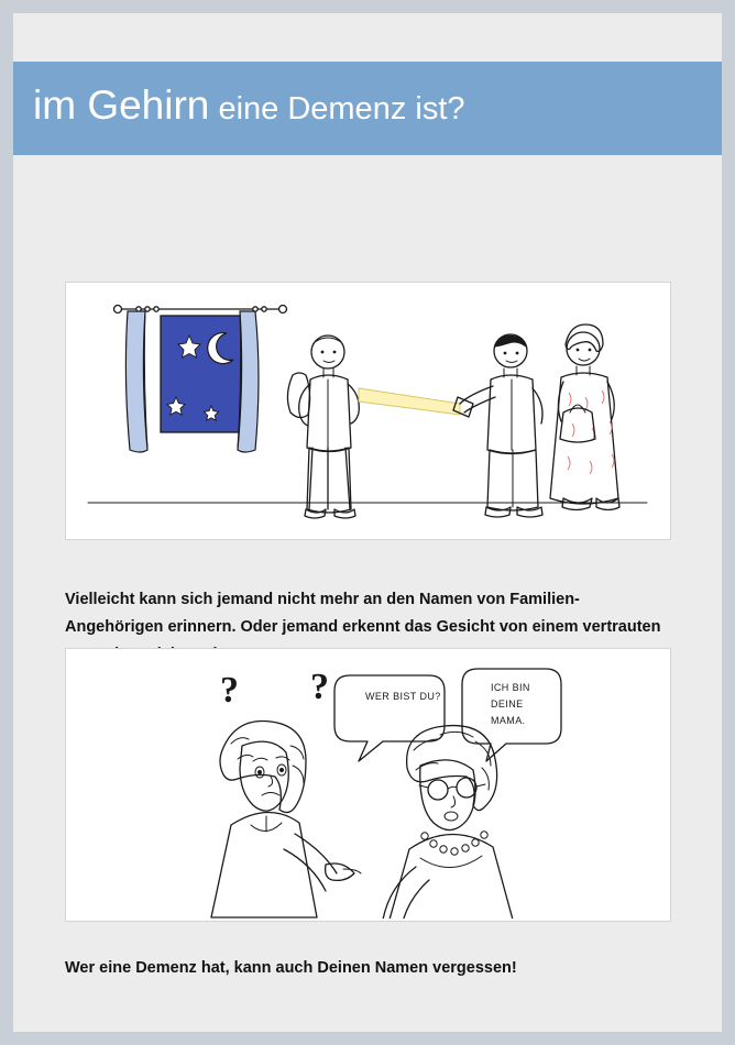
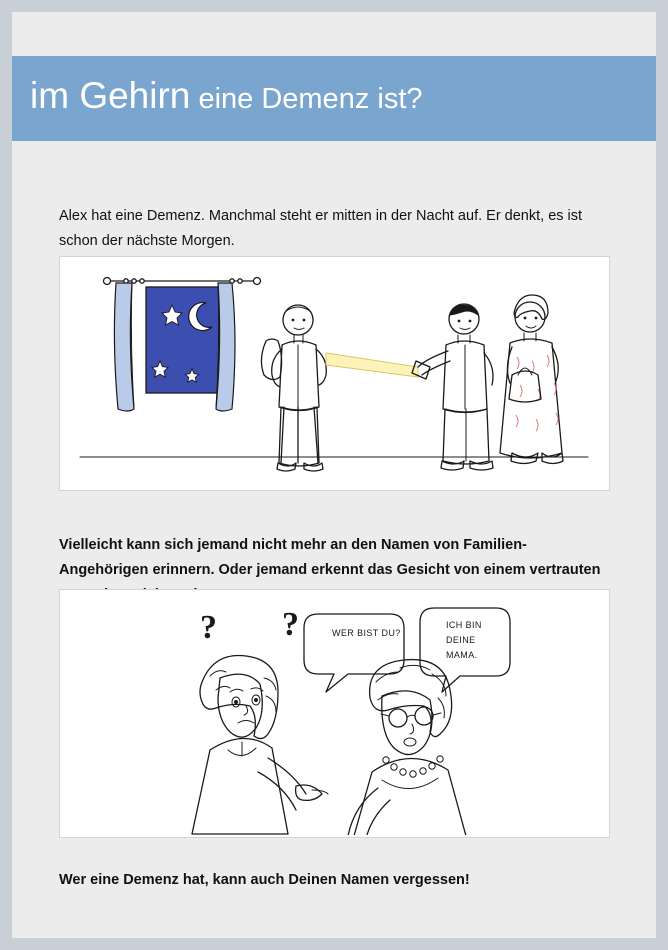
  im Gehirn eine Demenz ist?
+ Alex hat eine Demenz. Manchmal steht er mitten in der Nacht auf. Er denkt, es ist schon der nächste Morgen.
  Vielleicht kann sich jemand nicht mehr an den Namen von Familien-Angehörigen erinnern. Oder jemand erkennt das Gesicht von einem vertrauten
  ?
  ?
  WER BIST DU?
  ICH BIN
  DEINE
  MAMA.
  Wer eine Demenz hat, kann auch Deinen Namen vergessen!
